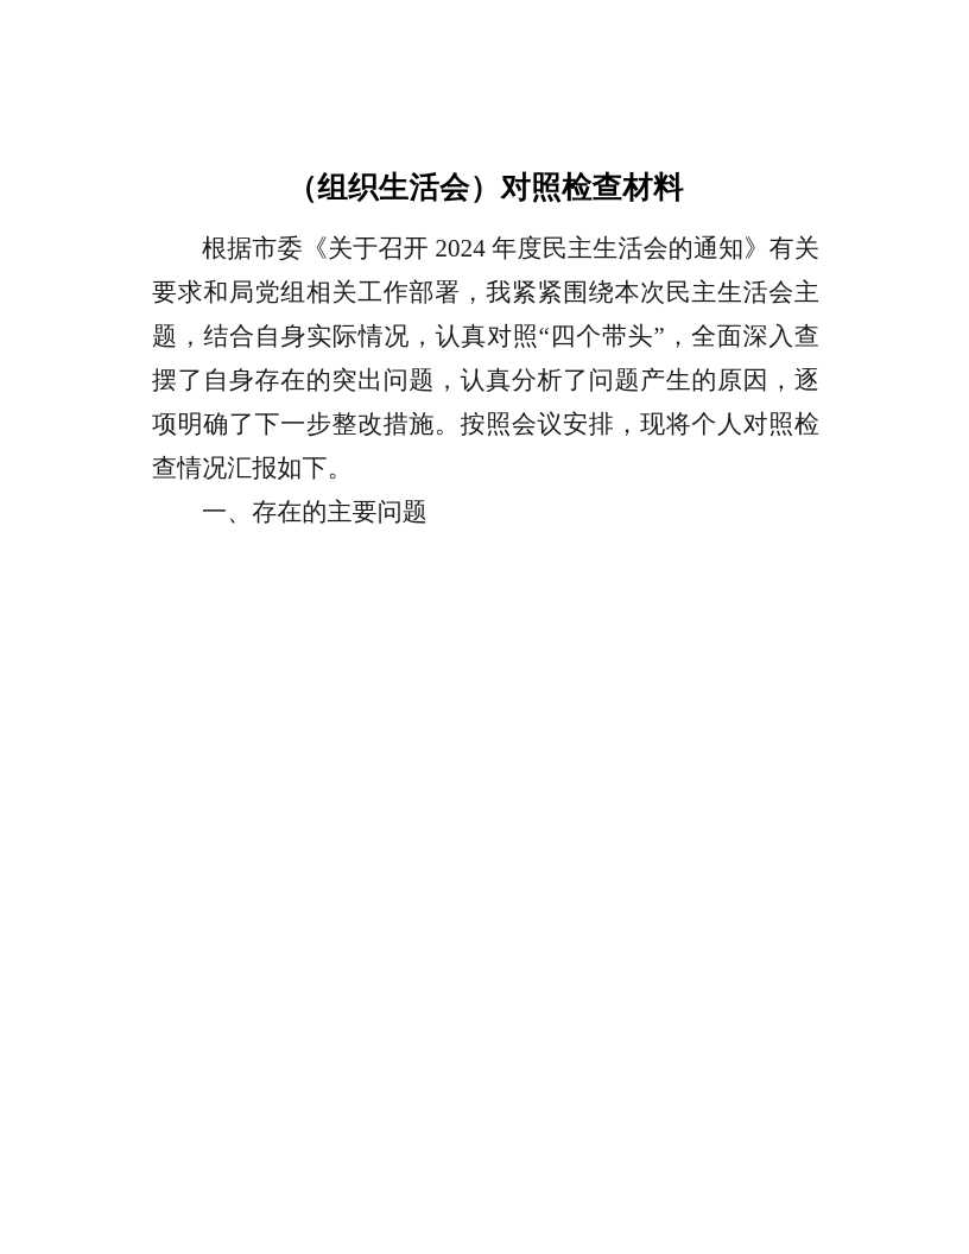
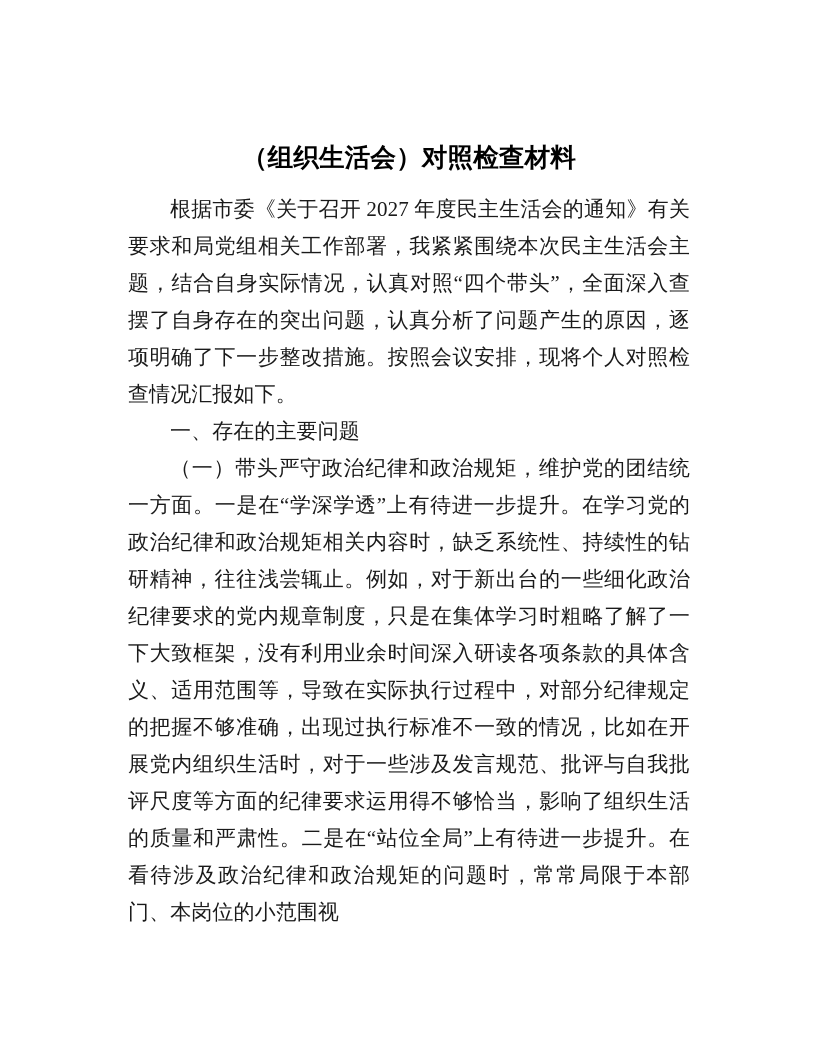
  （组织生活会）对照检查材料
- 根据市委《关于召开 2024 年度民主生活会的通知》有关要求和局党组相关工作部署，我紧紧围绕本次民主生活会主题，结合自身实际情况，认真对照“四个带头”，全面深入查摆了自身存在的突出问题，认真分析了问题产生的原因，逐项明确了下一步整改措施。按照会议安排，现将个人对照检查情况汇报如下。
+ 根据市委《关于召开 2027 年度民主生活会的通知》有关要求和局党组相关工作部署，我紧紧围绕本次民主生活会主题，结合自身实际情况，认真对照“四个带头”，全面深入查摆了自身存在的突出问题，认真分析了问题产生的原因，逐项明确了下一步整改措施。按照会议安排，现将个人对照检查情况汇报如下。
  一、存在的主要问题
+ （一）带头严守政治纪律和政治规矩，维护党的团结统一方面。一是在“学深学透”上有待进一步提升。在学习党的政治纪律和政治规矩相关内容时，缺乏系统性、持续性的钻研精神，往往浅尝辄止。例如，对于新出台的一些细化政治纪律要求的党内规章制度，只是在集体学习时粗略了解了一下大致框架，没有利用业余时间深入研读各项条款的具体含义、适用范围等，导致在实际执行过程中，对部分纪律规定的把握不够准确，出现过执行标准不一致的情况，比如在开展党内组织生活时，对于一些涉及发言规范、批评与自我批评尺度等方面的纪律要求运用得不够恰当，影响了组织生活的质量和严肃性。二是在“站位全局”上有待进一步提升。在看待涉及政治纪律和政治规矩的问题时，常常局限于本部门、本岗位的小范围视
